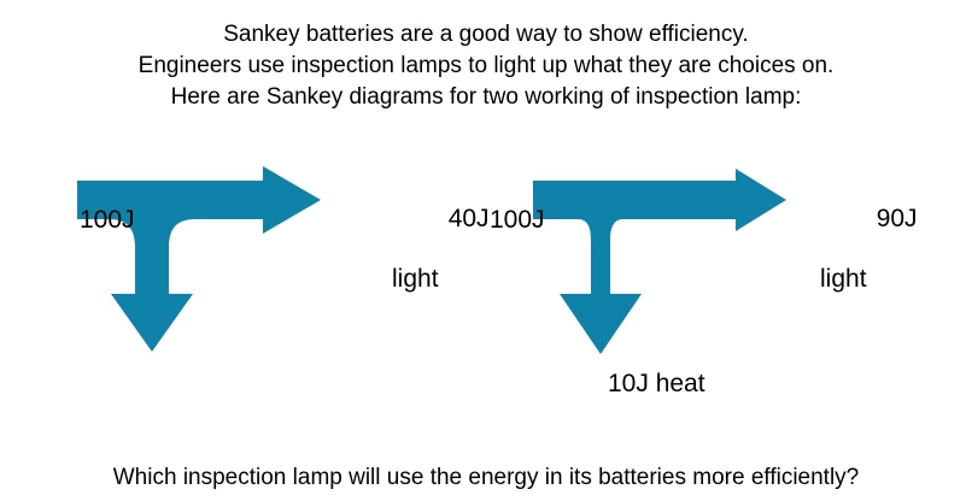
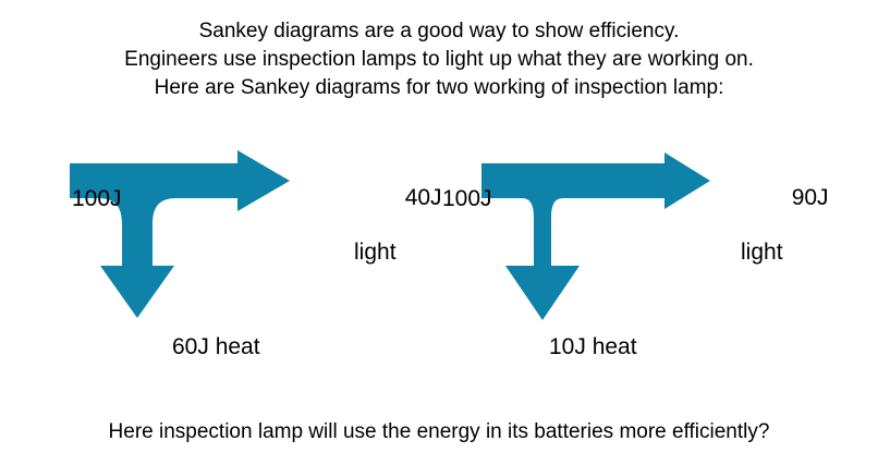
- Sankey batteries are a good way to show efficiency.
+ Sankey diagrams are a good way to show efficiency.
- Engineers use inspection lamps to light up what they are choices on.
+ Engineers use inspection lamps to light up what they are working on.
  Here are Sankey diagrams for two working of inspection lamp:
  100J
  40J
  light
+ 60J heat
  100J
  90J
  light
  10J heat
- Which inspection lamp will use the energy in its batteries more efficiently?
+ Here inspection lamp will use the energy in its batteries more efficiently?
